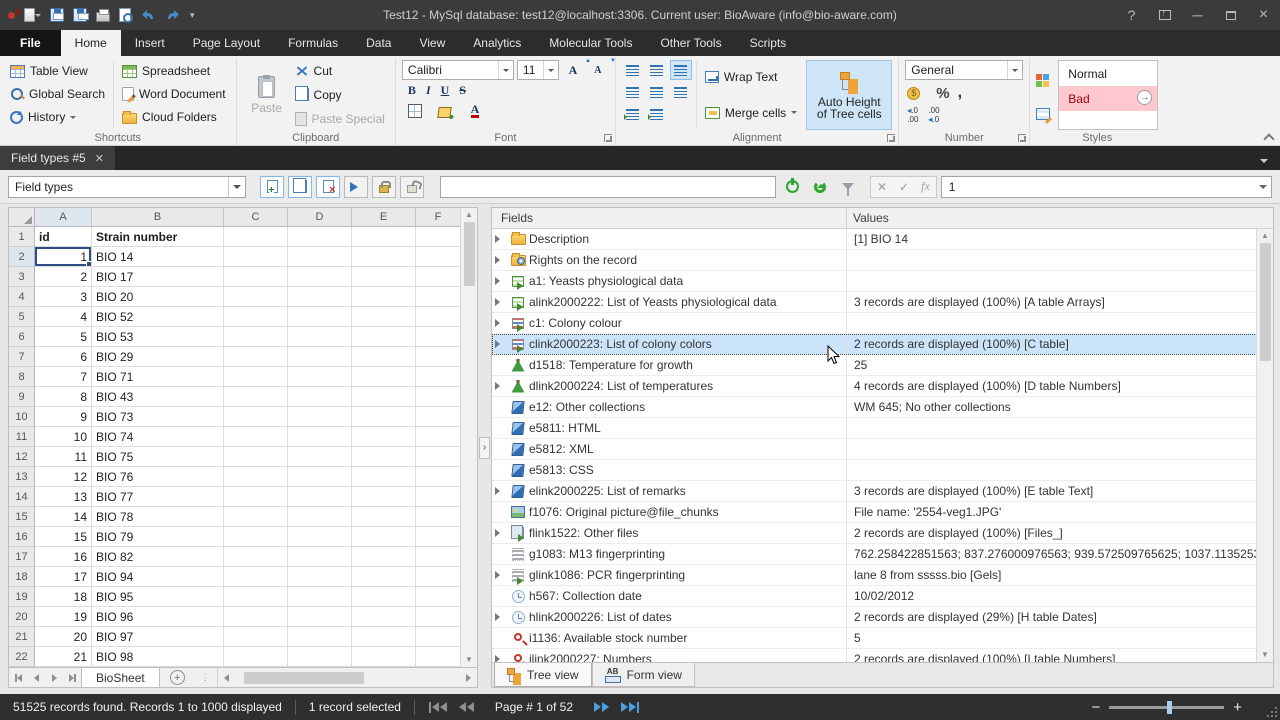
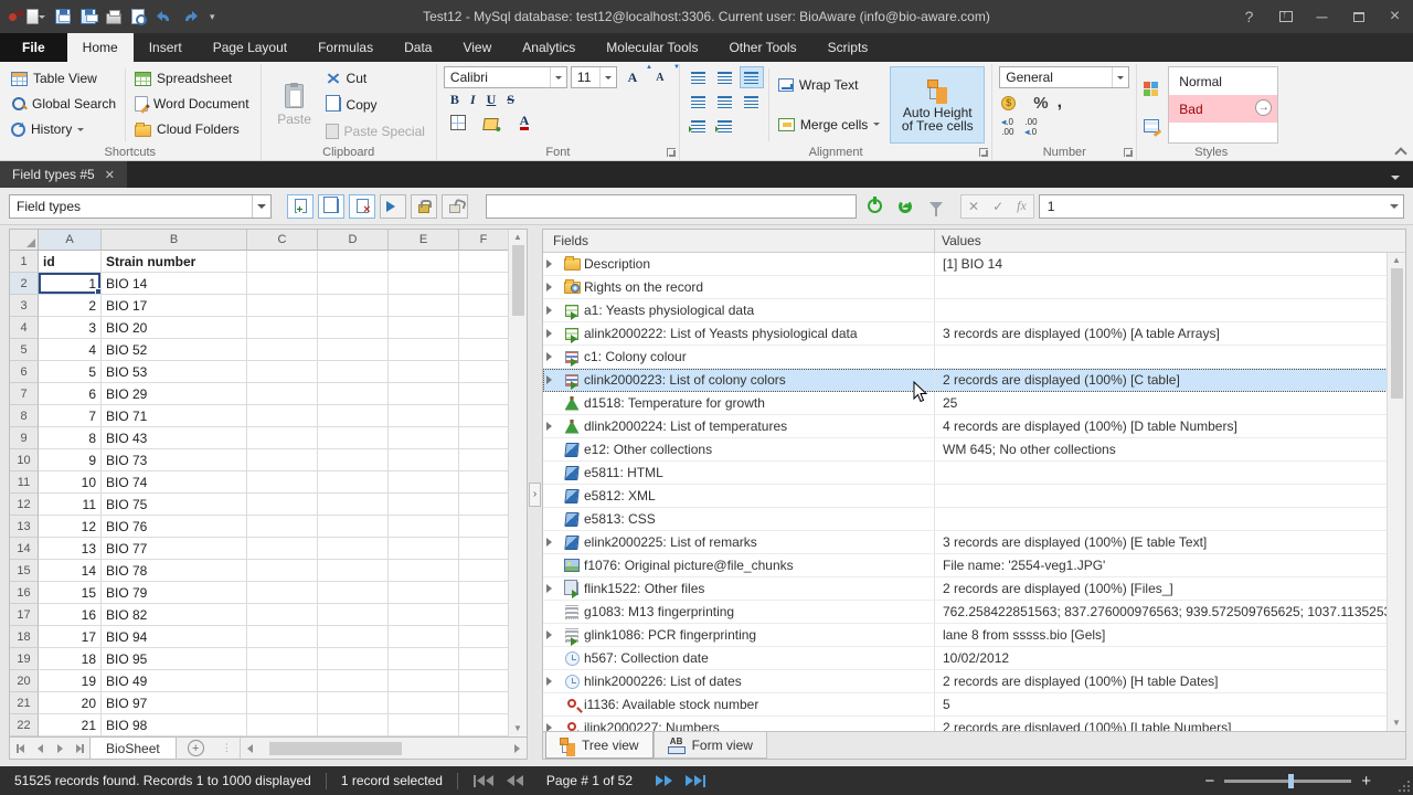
  ▾
  Test12 - MySql database: test12@localhost:3306. Current user: BioAware (info@bio-aware.com)
  ?
  ─
  ×
  File
  Home
  Insert
  Page Layout
  Formulas
  Data
  View
  Analytics
  Molecular Tools
  Other Tools
  Scripts
  Table View
  Global Search
  History
  Spreadsheet
  Word Document
  Cloud Folders
  Shortcuts
  Paste
  Cut
  Copy
  Paste Special
  Clipboard
  Calibri
  11
  A
  A
  B
  I
  U
  S
  A
  Font
  Wrap Text
  Merge cells
  Auto Height
  of Tree cells
  Alignment
  General
  %
  ,
  ◂.0
  .00
  .00
  ◂.0
  Number
  Normal
  Bad
  →
  Styles
  Field types #5
  ✕
  Field types
  ✕
  ✓
  fx
  1
  A
  B
  C
  D
  E
  F
  1
  id
  Strain number
  2
  1
  BIO 14
  3
  2
  BIO 17
  4
  3
  BIO 20
  5
  4
  BIO 52
  6
  5
  BIO 53
  7
  6
  BIO 29
  8
  7
  BIO 71
  9
  8
  BIO 43
  10
  9
  BIO 73
  11
  10
  BIO 74
  12
  11
  BIO 75
  13
  12
  BIO 76
  14
  13
  BIO 77
  15
  14
  BIO 78
  16
  15
  BIO 79
  17
  16
  BIO 82
  18
  17
  BIO 94
  19
  18
  BIO 95
  20
  19
- BIO 96
+ BIO 49
  21
  20
  BIO 97
  22
  21
  BIO 98
  ▲
  ▼
  BioSheet
  +
  ⋮
  ›
  Fields
  Values
  Description
  [1] BIO 14
  Rights on the record
  a1: Yeasts physiological data
  alink2000222: List of Yeasts physiological data
  3 records are displayed (100%) [A table Arrays]
  c1: Colony colour
  clink2000223: List of colony colors
  2 records are displayed (100%) [C table]
  d1518: Temperature for growth
  25
  dlink2000224: List of temperatures
  4 records are displayed (100%) [D table Numbers]
  e12: Other collections
  WM 645; No other collections
  e5811: HTML
  e5812: XML
  e5813: CSS
  elink2000225: List of remarks
  3 records are displayed (100%) [E table Text]
  f1076: Original picture@file_chunks
  File name: '2554-veg1.JPG'
  flink1522: Other files
  2 records are displayed (100%) [Files_]
  g1083: M13 fingerprinting
  762.258422851563; 837.276000976563; 939.572509765625; 1037.113525
  glink1086: PCR fingerprinting
  lane 8 from sssss.bio [Gels]
  h567: Collection date
  10/02/2012
  hlink2000226: List of dates
- 2 records are displayed (29%) [H table Dates]
+ 2 records are displayed (100%) [H table Dates]
  i1136: Available stock number
  5
  ilink2000227: Numbers
  2 records are displayed (100%) [I table Numbers]
  ▲
  ▼
  Tree view
  AB
  Form view
  51525 records found. Records 1 to 1000 displayed
  1 record selected
  Page # 1 of 52
  −
  +
